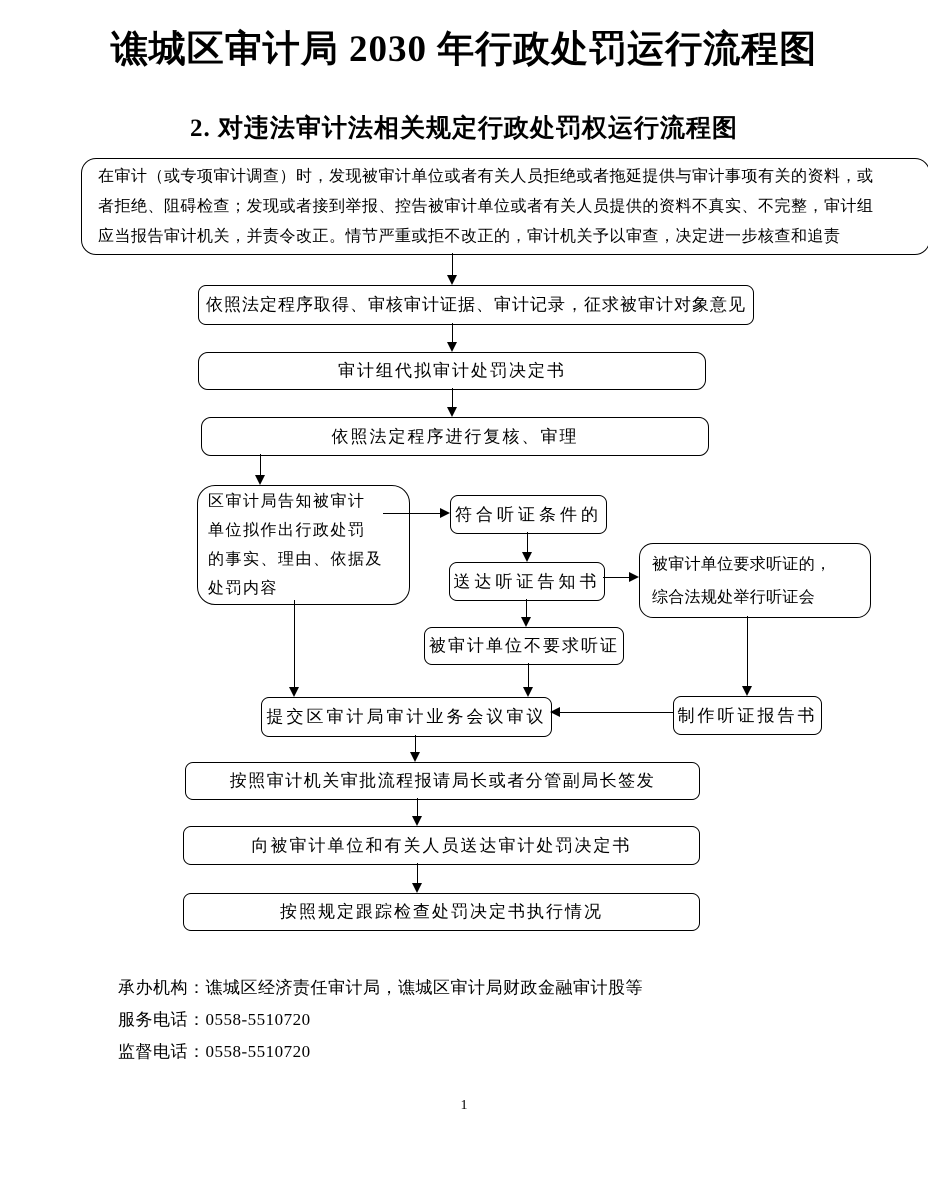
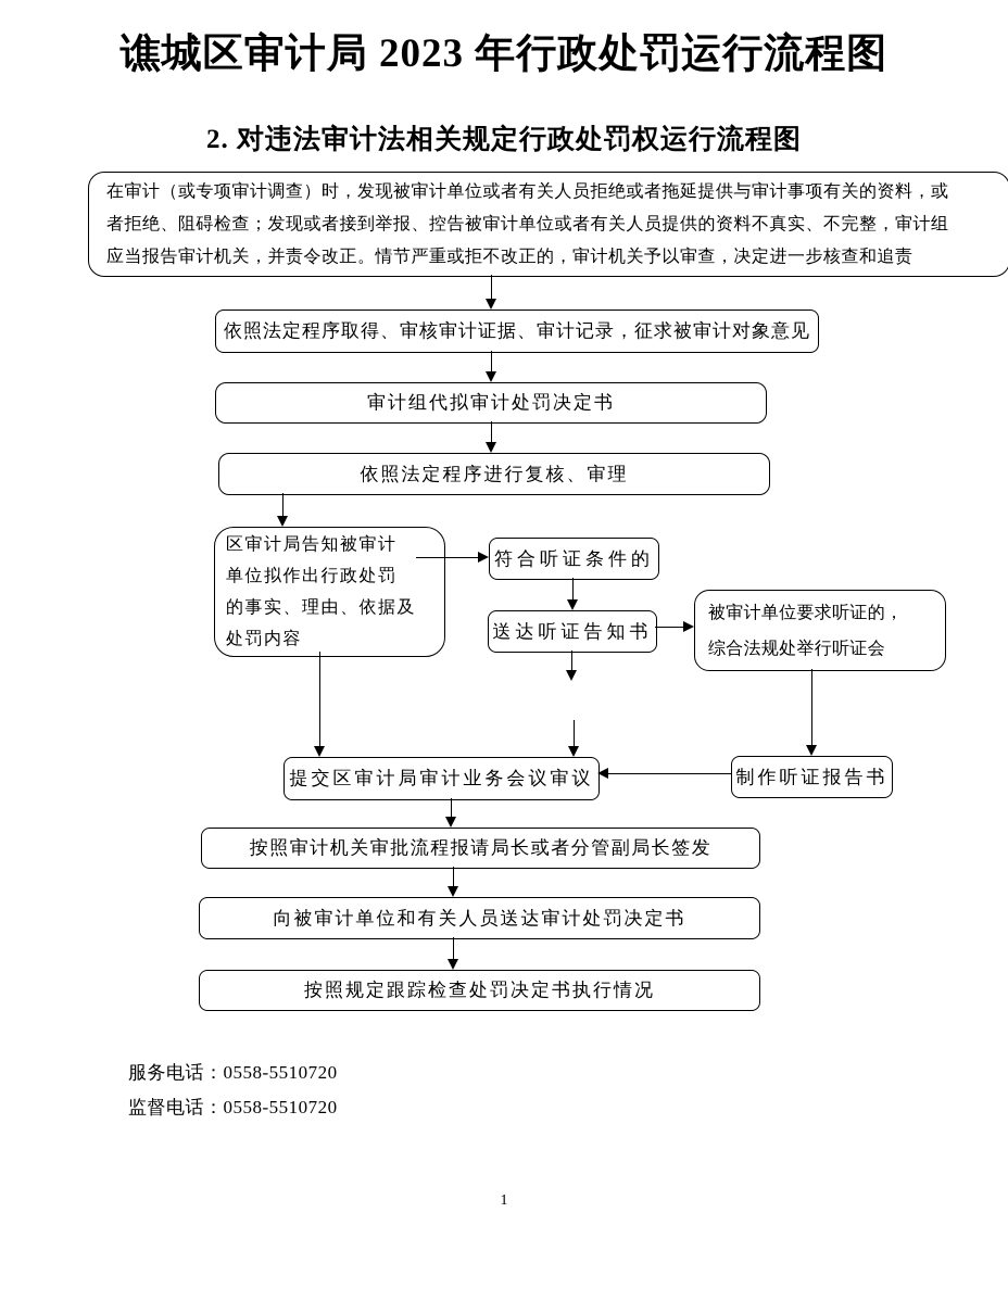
- 谯城区审计局 2030 年行政处罚运行流程图
+ 谯城区审计局 2023 年行政处罚运行流程图
  2. 对违法审计法相关规定行政处罚权运行流程图
  在审计（或专项审计调查）时，发现被审计单位或者有关人员拒绝或者拖延提供与审计事项有关的资料，或
  者拒绝、阻碍检查；发现或者接到举报、控告被审计单位或者有关人员提供的资料不真实、不完整，审计组
  应当报告审计机关，并责令改正。情节严重或拒不改正的，审计机关予以审查，决定进一步核查和追责
  依照法定程序取得、审核审计证据、审计记录，征求被审计对象意见
  审计组代拟审计处罚决定书
  依照法定程序进行复核、审理
  区审计局告知被审计
  单位拟作出行政处罚
  的事实、理由、依据及
  处罚内容
  符合听证条件的
  送达听证告知书
  被审计单位要求听证的，
  综合法规处举行听证会
- 被审计单位不要求听证
  提交区审计局审计业务会议审议
  制作听证报告书
  按照审计机关审批流程报请局长或者分管副局长签发
  向被审计单位和有关人员送达审计处罚决定书
  按照规定跟踪检查处罚决定书执行情况
- 承办机构：谯城区经济责任审计局，谯城区审计局财政金融审计股等
  服务电话：0558-5510720
  监督电话：0558-5510720
  1
